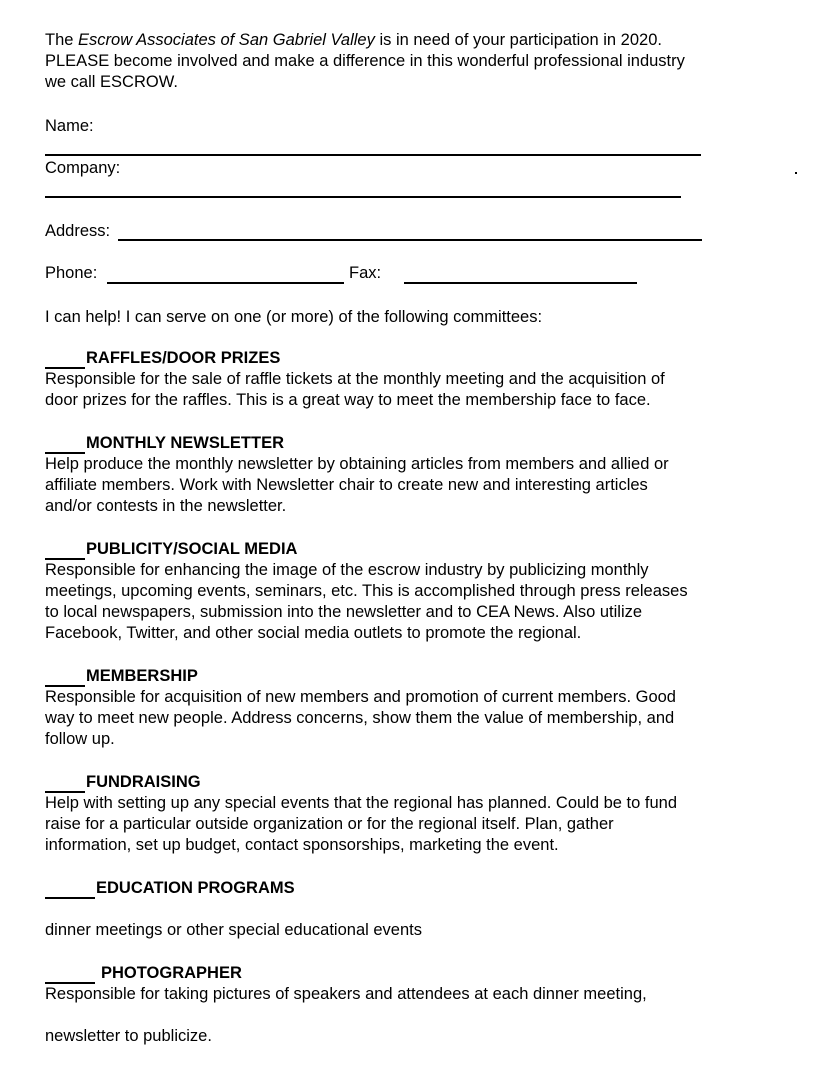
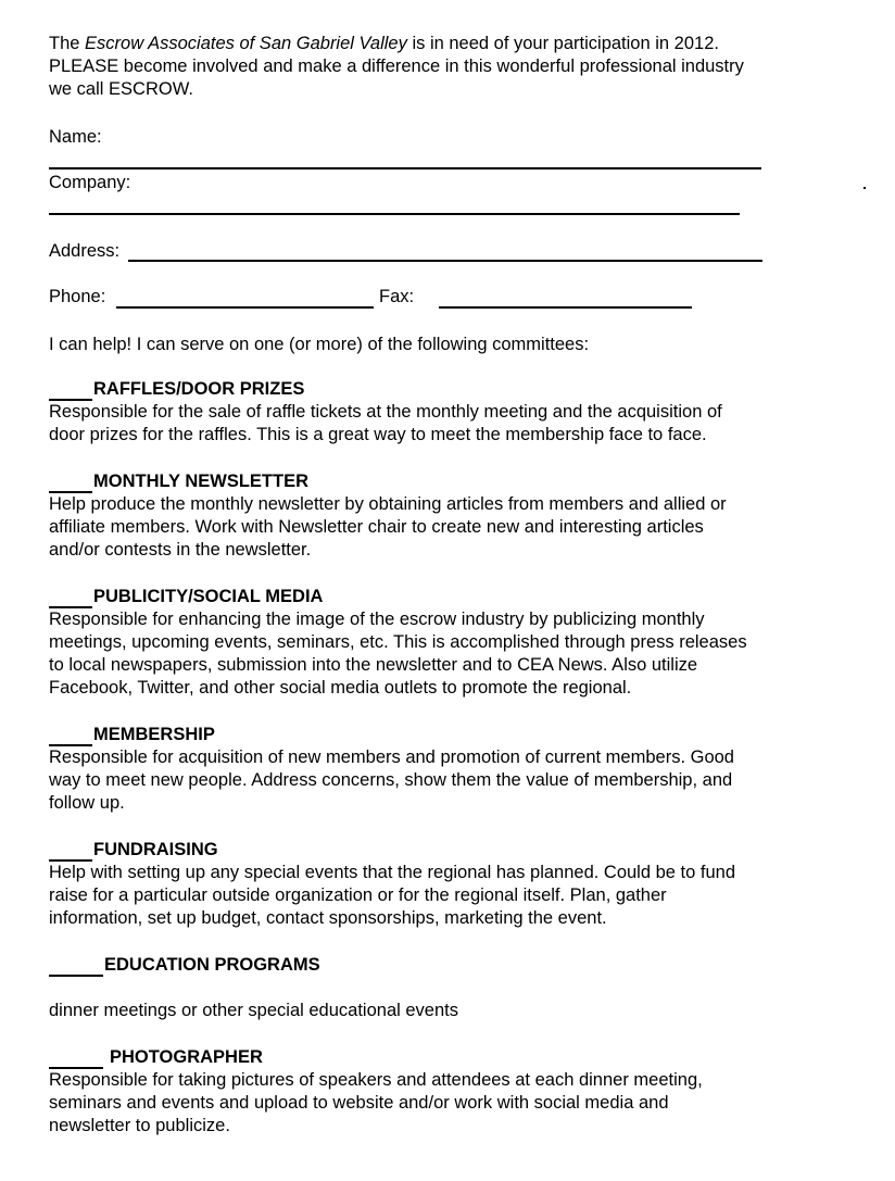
- The Escrow Associates of San Gabriel Valley is in need of your participation in 2020.
+ The Escrow Associates of San Gabriel Valley is in need of your participation in 2012.
  PLEASE become involved and make a difference in this wonderful professional industry
  we call ESCROW.
  Name:
  Company:
  Address:
  Phone:
  Fax:
  I can help! I can serve on one (or more) of the following committees:
  RAFFLES/DOOR PRIZES
  Responsible for the sale of raffle tickets at the monthly meeting and the acquisition of
  door prizes for the raffles. This is a great way to meet the membership face to face.
  MONTHLY NEWSLETTER
  Help produce the monthly newsletter by obtaining articles from members and allied or
  affiliate members. Work with Newsletter chair to create new and interesting articles
  and/or contests in the newsletter.
  PUBLICITY/SOCIAL MEDIA
  Responsible for enhancing the image of the escrow industry by publicizing monthly
  meetings, upcoming events, seminars, etc. This is accomplished through press releases
  to local newspapers, submission into the newsletter and to CEA News. Also utilize
  Facebook, Twitter, and other social media outlets to promote the regional.
  MEMBERSHIP
  Responsible for acquisition of new members and promotion of current members. Good
  way to meet new people. Address concerns, show them the value of membership, and
  follow up.
  FUNDRAISING
  Help with setting up any special events that the regional has planned. Could be to fund
  raise for a particular outside organization or for the regional itself. Plan, gather
  information, set up budget, contact sponsorships, marketing the event.
  EDUCATION PROGRAMS
  dinner meetings or other special educational events
  PHOTOGRAPHER
  Responsible for taking pictures of speakers and attendees at each dinner meeting,
+ seminars and events and upload to website and/or work with social media and
  newsletter to publicize.
